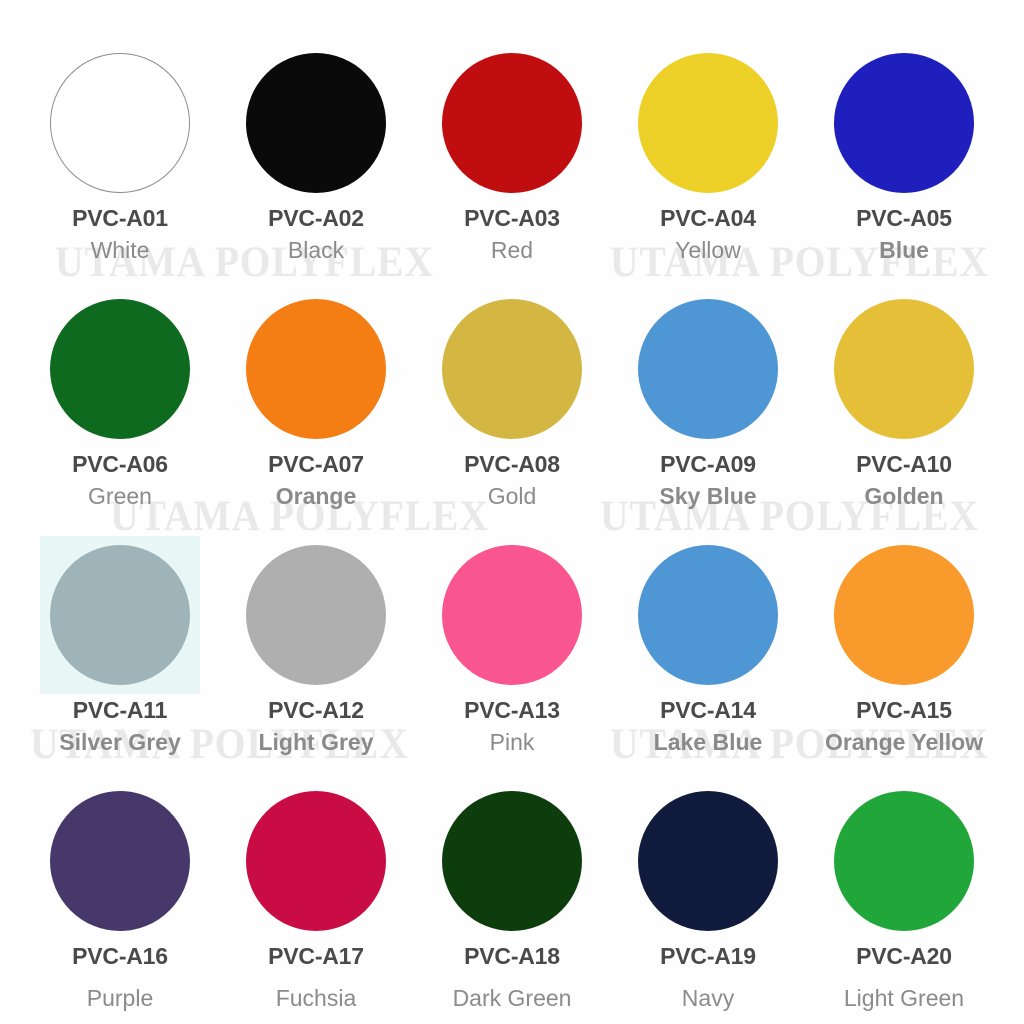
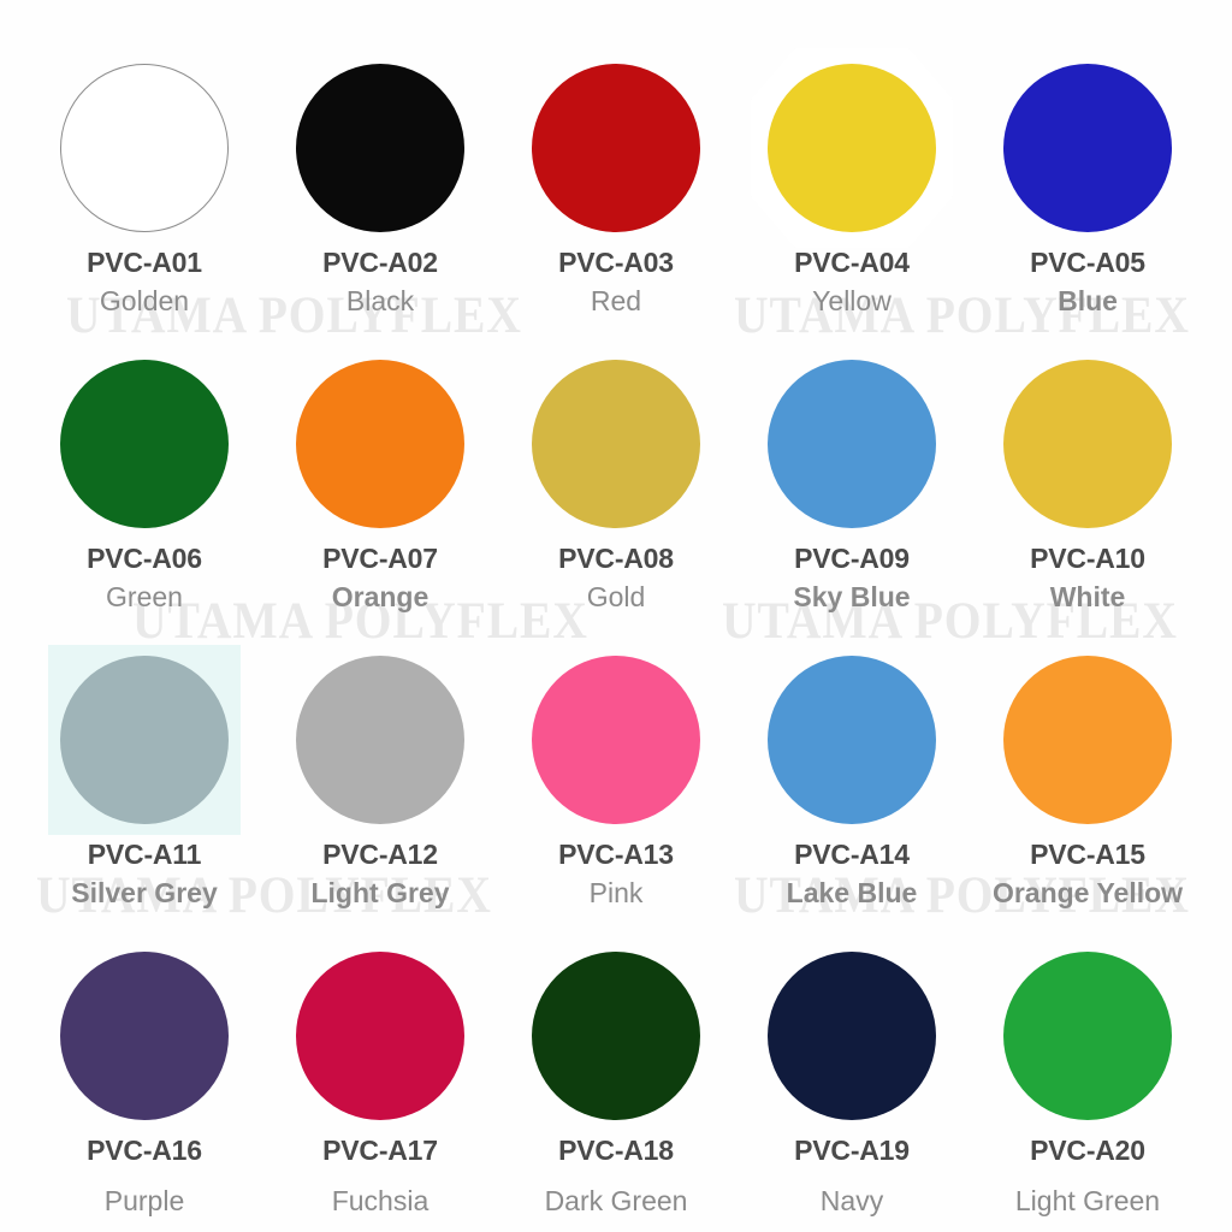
  UTAMA POLYFLEX
  UTAMA POLYFLEX
  UTAMA POLYFLEX
  UTAMA POLYFLEX
  UTAMA POLYFLEX
  UTAMA POLYFLEX
  PVC-A01
- White
+ Golden
  PVC-A02
  Black
  PVC-A03
  Red
  PVC-A04
  Yellow
  PVC-A05
  Blue
  PVC-A06
  Green
  PVC-A07
  Orange
  PVC-A08
  Gold
  PVC-A09
  Sky Blue
  PVC-A10
- Golden
+ White
  PVC-A11
  Silver Grey
  PVC-A12
  Light Grey
  PVC-A13
  Pink
  PVC-A14
  Lake Blue
  PVC-A15
  Orange Yellow
  PVC-A16
  Purple
  PVC-A17
  Fuchsia
  PVC-A18
  Dark Green
  PVC-A19
  Navy
  PVC-A20
  Light Green
